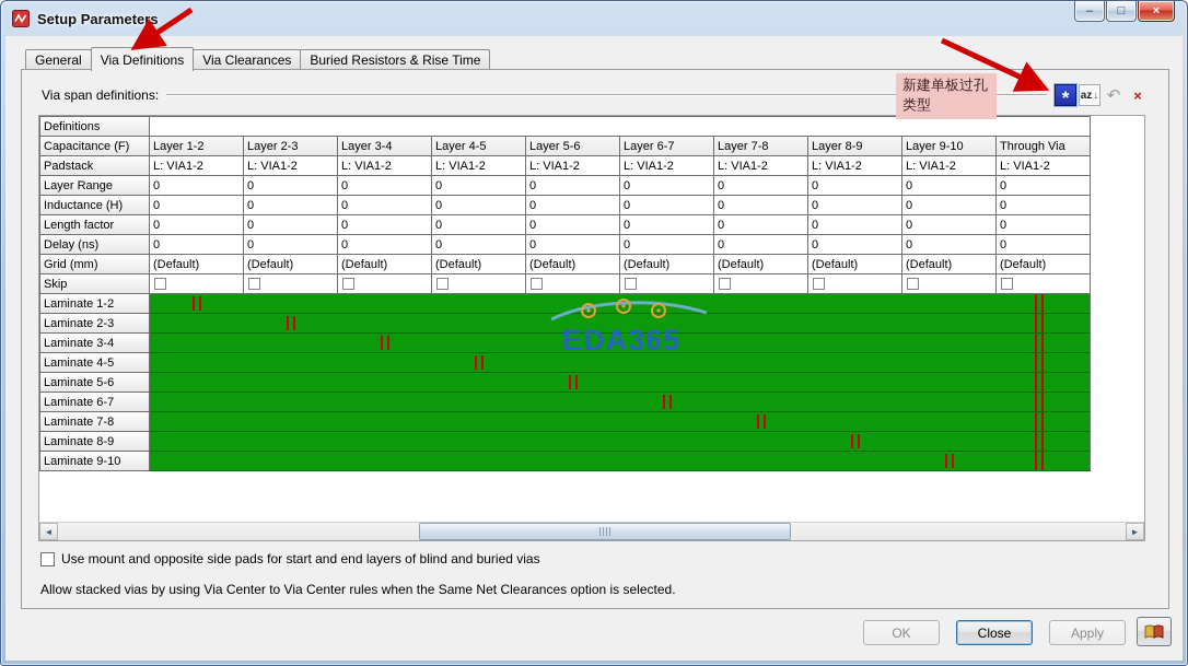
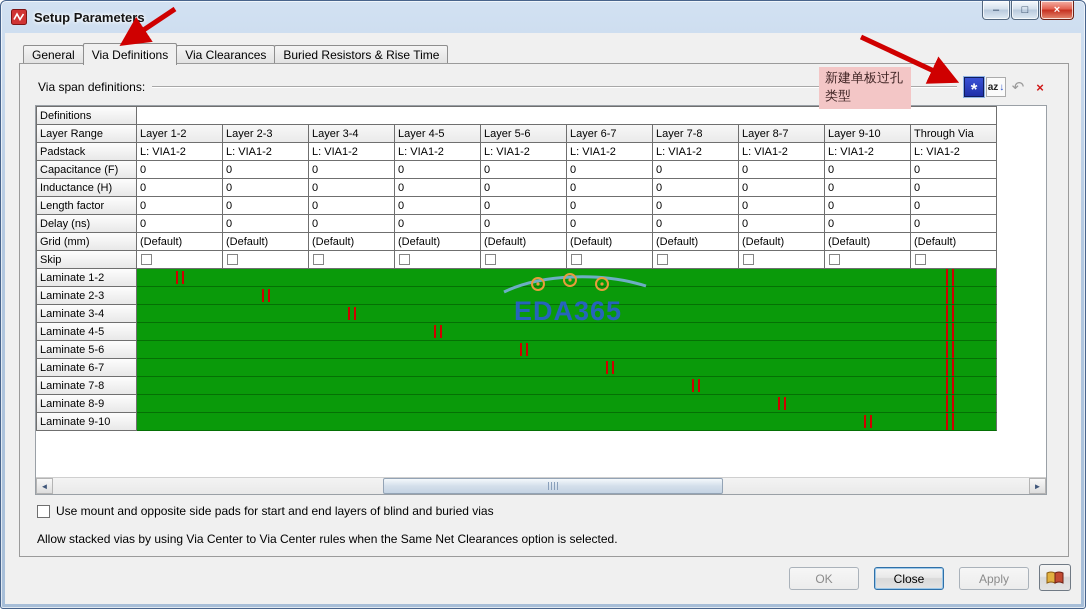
  Setup Parameters
  –
  □
  ×
  General
  Via Definitions
  Via Clearances
  Buried Resistors & Rise Time
  Via span definitions:
  *
  az
  ↓
  ↶
  ×
  Definitions
- Capacitance (F)
+ Layer Range
  Layer 1-2
  Layer 2-3
  Layer 3-4
  Layer 4-5
  Layer 5-6
  Layer 6-7
  Layer 7-8
- Layer 8-9
+ Layer 8-7
  Layer 9-10
  Through Via
  Padstack
  L: VIA1-2
  L: VIA1-2
  L: VIA1-2
  L: VIA1-2
  L: VIA1-2
  L: VIA1-2
  L: VIA1-2
  L: VIA1-2
  L: VIA1-2
  L: VIA1-2
- Layer Range
+ Capacitance (F)
  0
  0
  0
  0
  0
  0
  0
  0
  0
  0
  Inductance (H)
  0
  0
  0
  0
  0
  0
  0
  0
  0
  0
  Length factor
  0
  0
  0
  0
  0
  0
  0
  0
  0
  0
  Delay (ns)
  0
  0
  0
  0
  0
  0
  0
  0
  0
  0
  Grid (mm)
  (Default)
  (Default)
  (Default)
  (Default)
  (Default)
  (Default)
  (Default)
  (Default)
  (Default)
  (Default)
  Skip
  Laminate 1-2
  Laminate 2-3
  Laminate 3-4
  Laminate 4-5
  Laminate 5-6
  Laminate 6-7
  Laminate 7-8
  Laminate 8-9
  Laminate 9-10
  EDA365
  ◄
  ►
  Use mount and opposite side pads for start and end layers of blind and buried vias
  Allow stacked vias by using Via Center to Via Center rules when the Same Net Clearances option is selected.
  OK
  Close
  Apply
  新建单板过孔
  类型
